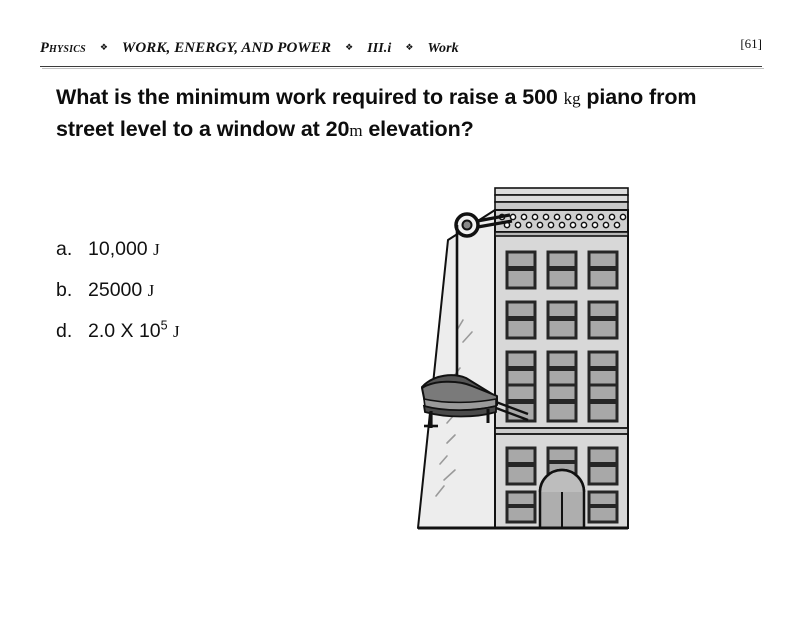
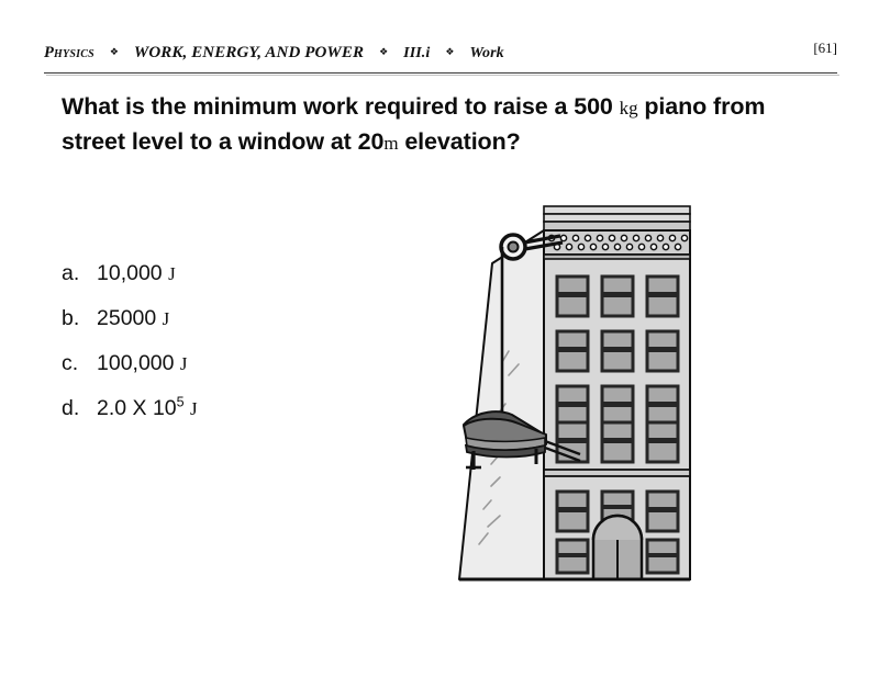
  Physics
  ❖
  WORK, ENERGY, AND POWER
  ❖
  III.i
  ❖
  Work
  [61]
  What is the minimum work required to raise a 500 kg piano from street level to a window at 20m elevation?
  a.
  10,000 J
  b.
  25000 J
+ c.
+ 100,000 J
  d.
  2.0 X 105 J
